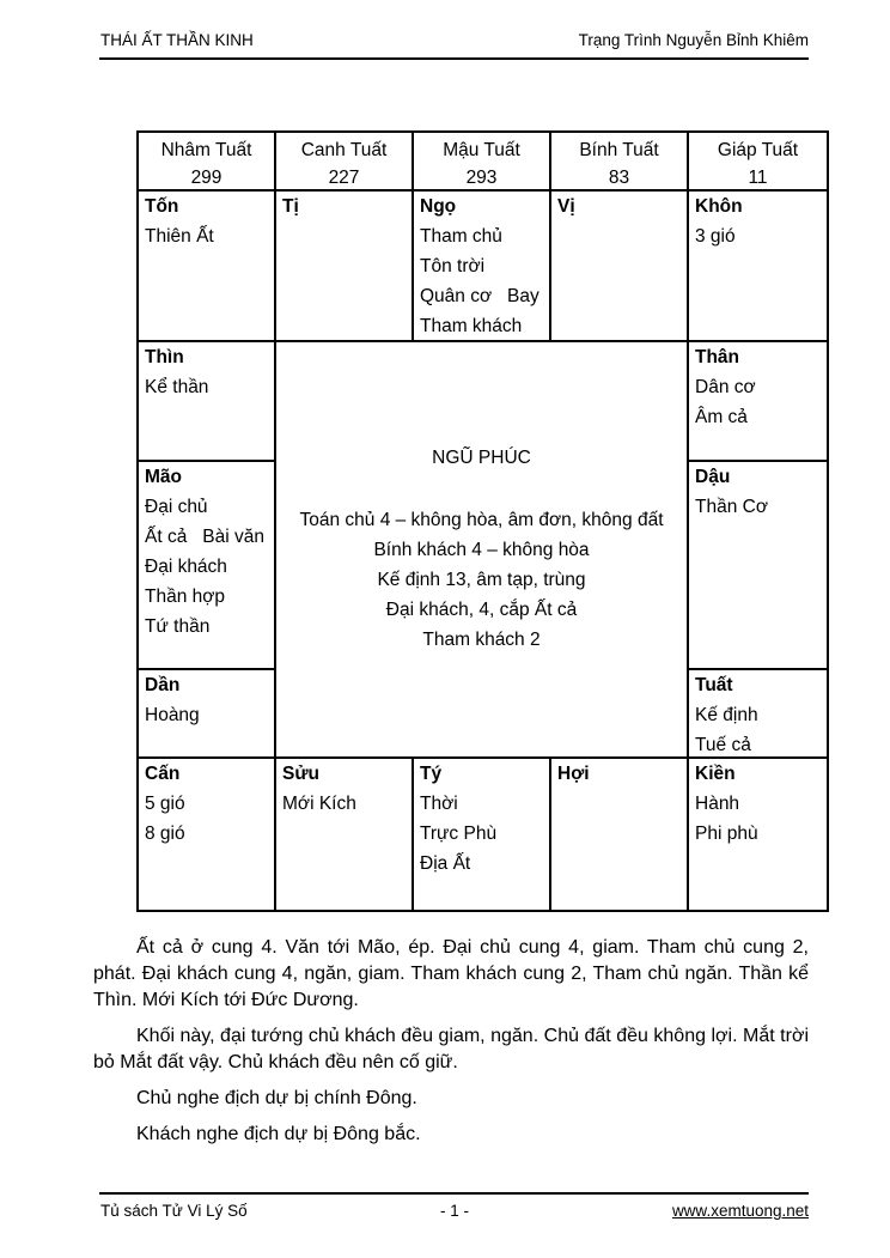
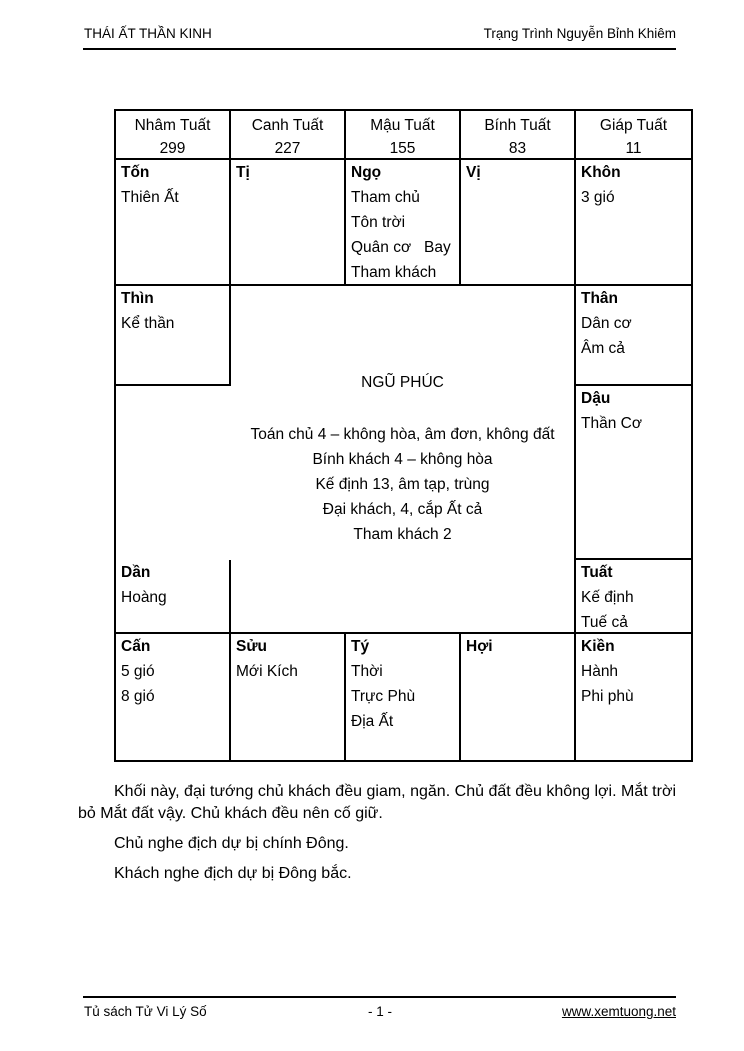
  THÁI ẤT THẦN KINH
  Trạng Trình Nguyễn Bỉnh Khiêm
  Nhâm Tuất
  299
  Canh Tuất
  227
  Mậu Tuất
- 293
+ 155
  Bính Tuất
  83
  Giáp Tuất
  11
  Tốn
  Thiên Ất
  Tị
  Ngọ
  Tham chủ
  Tôn trời
  Quân cơ Bay
  Tham khách
  Vị
  Khôn
  3 gió
  Thìn
  Kể thần
- Mão
- Đại chủ
- Ất cả Bài văn
- Đại khách
- Thần hợp
- Tứ thần
  Dần
  Hoàng
  Thân
  Dân cơ
  Âm cả
  Dậu
  Thần Cơ
  Tuất
  Kế định
  Tuế cả
  NGŨ PHÚC
  Toán chủ 4 – không hòa, âm đơn, không đất
  Bính khách 4 – không hòa
  Kế định 13, âm tạp, trùng
  Đại khách, 4, cắp Ất cả
  Tham khách 2
  Cấn
  5 gió
  8 gió
  Sửu
  Mới Kích
  Tý
  Thời
  Trực Phù
  Địa Ất
  Hợi
  Kiền
  Hành
  Phi phù
- Ất cả ở cung 4. Văn tới Mão, ép. Đại chủ cung 4, giam. Tham chủ cung 2, phát. Đại khách cung 4, ngăn, giam. Tham khách cung 2, Tham chủ ngăn. Thần kể Thìn. Mới Kích tới Đức Dương.
  Khối này, đại tướng chủ khách đều giam, ngăn. Chủ đất đều không lợi. Mắt trời bỏ Mắt đất vậy. Chủ khách đều nên cố giữ.
  Chủ nghe địch dự bị chính Đông.
  Khách nghe địch dự bị Đông bắc.
  Tủ sách Tử Vi Lý Số
  - 1 -
  www.xemtuong.net
